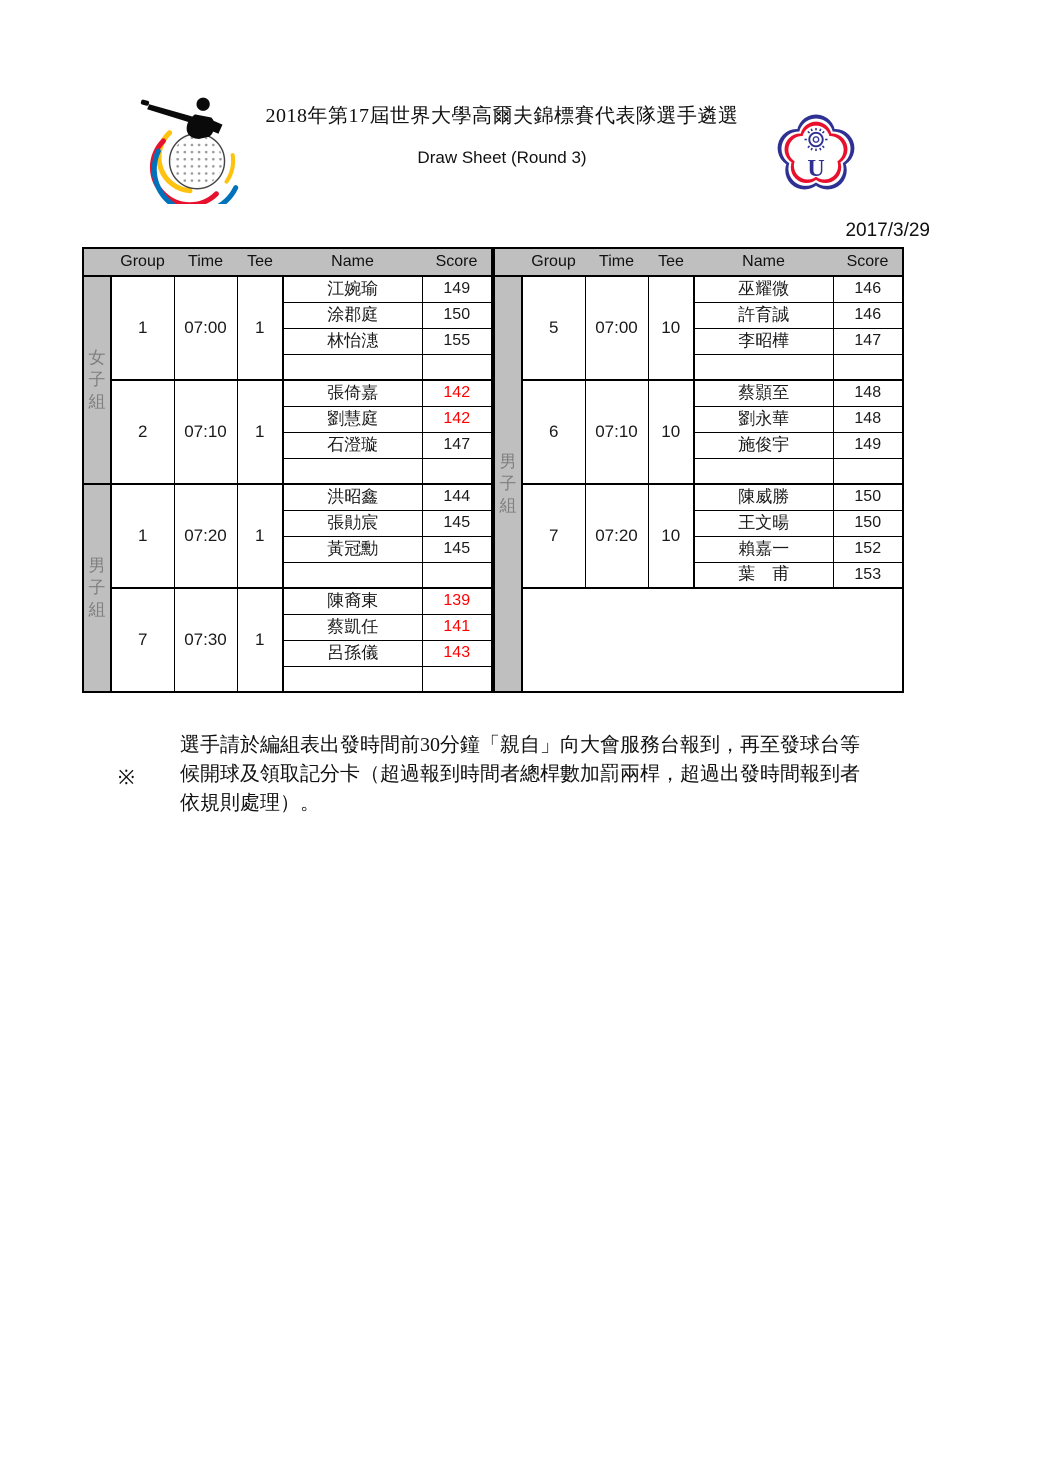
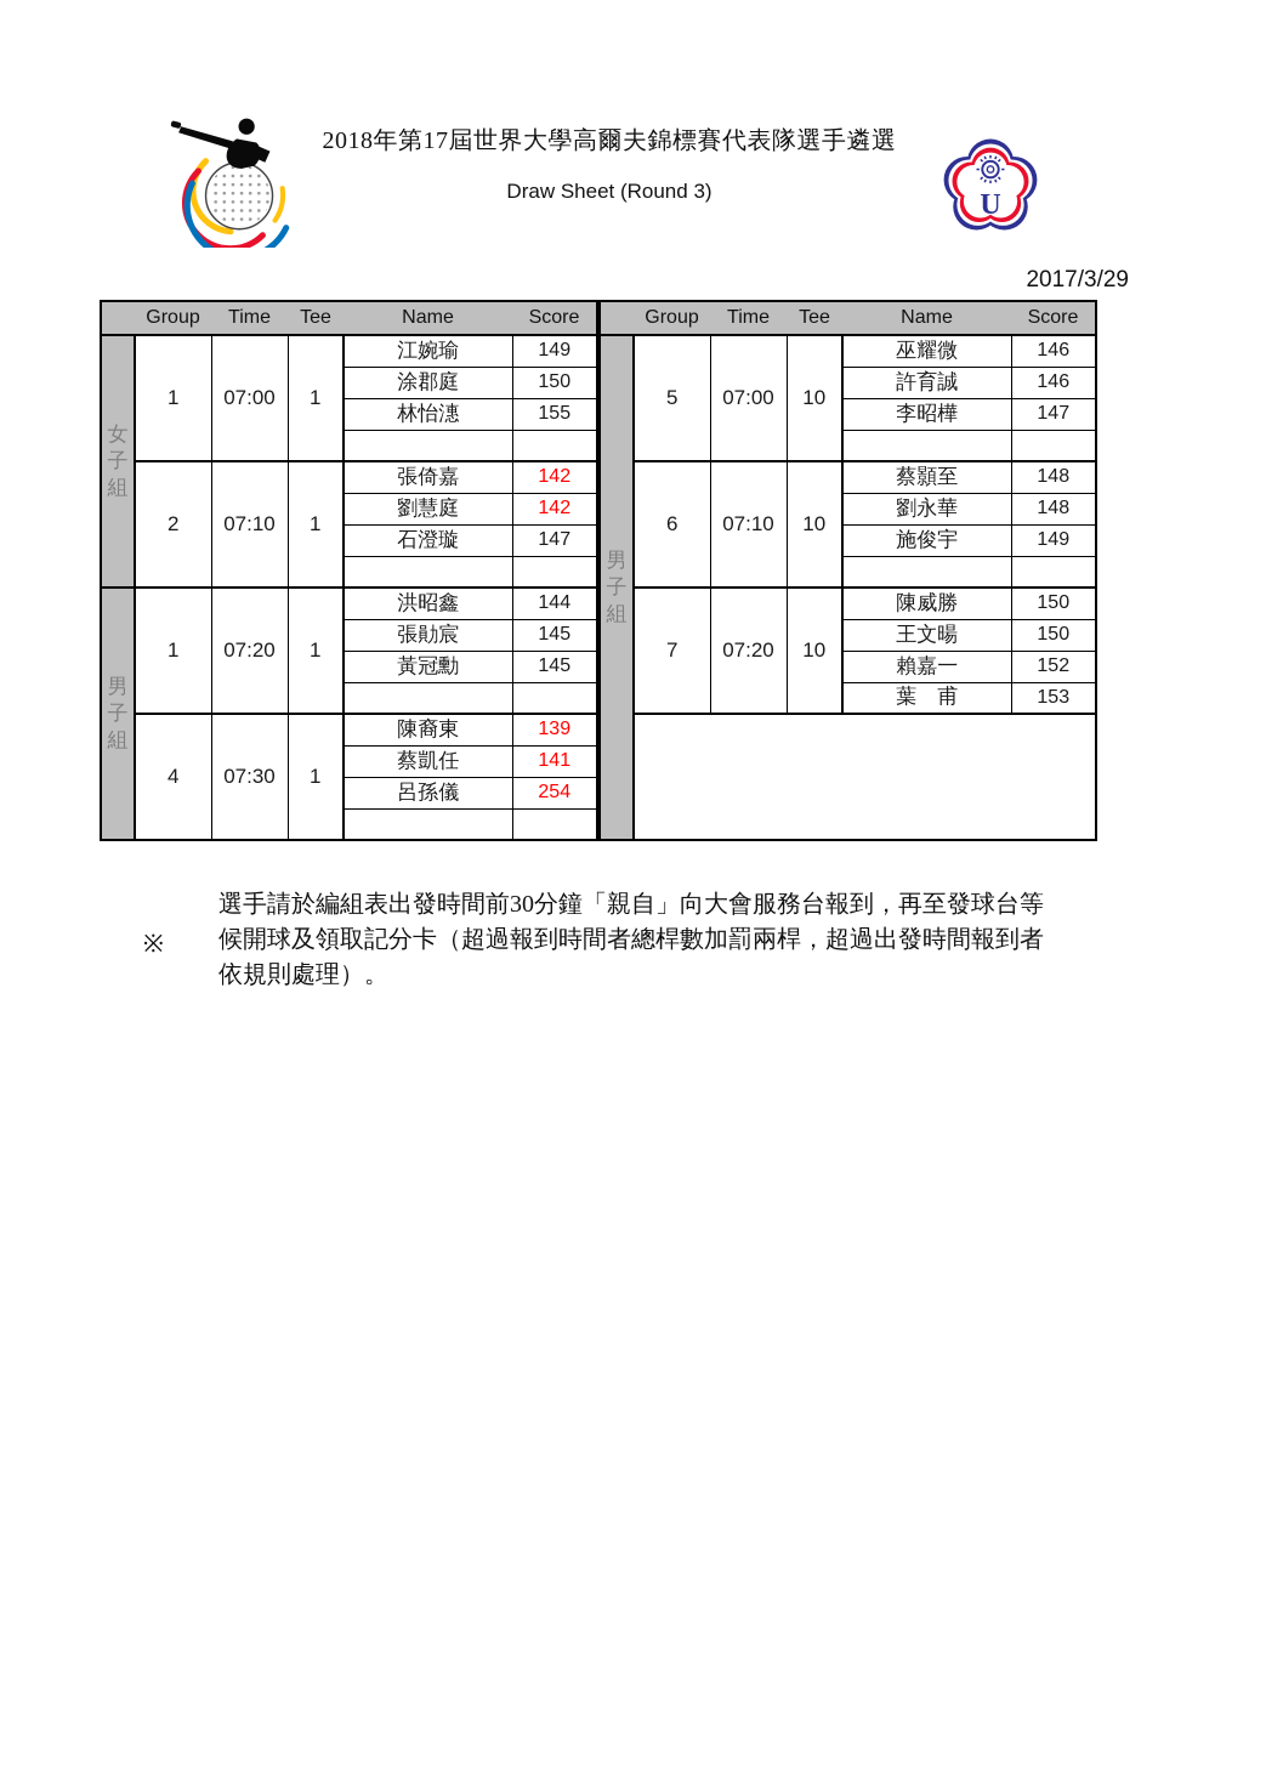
  2018年第17屆世界大學高爾夫錦標賽代表隊選手遴選
  Draw Sheet (Round 3)
  U
  2017/3/29
  	Group	Time	Tee	Name	Score
  女 子 組	1	07:00	1	江婉瑜	149
  涂郡庭	150
  林怡潓	155
  2	07:10	1	張倚嘉	142
  劉慧庭	142
  石澄璇	147
  男 子 組	1	07:20	1	洪昭鑫	144
  張勛宸	145
  黃冠勳	145
- 7	07:30	1	陳裔東	139
+ 4	07:30	1	陳裔東	139
  蔡凱任	141
- 呂孫儀	143
+ 呂孫儀	254
  	Group	Time	Tee	Name	Score
  男 子 組	5	07:00	10	巫耀微	146
  許育誠	146
  李昭樺	147
  6	07:10	10	蔡顥至	148
  劉永華	148
  施俊宇	149
  7	07:20	10	陳威勝	150
  王文暘	150
  賴嘉一	152
  葉 甫	153
  ※
  選手請於編組表出發時間前30分鐘「親自」向大會服務台報到，再至發球台等
  候開球及領取記分卡（超過報到時間者總桿數加罰兩桿，超過出發時間報到者
  依規則處理）。
